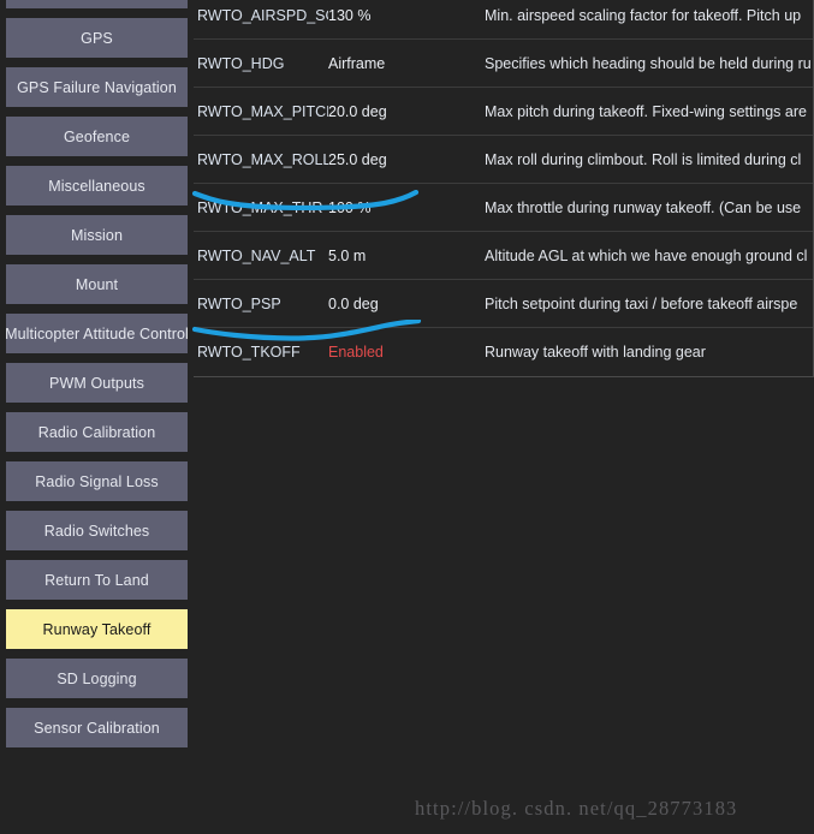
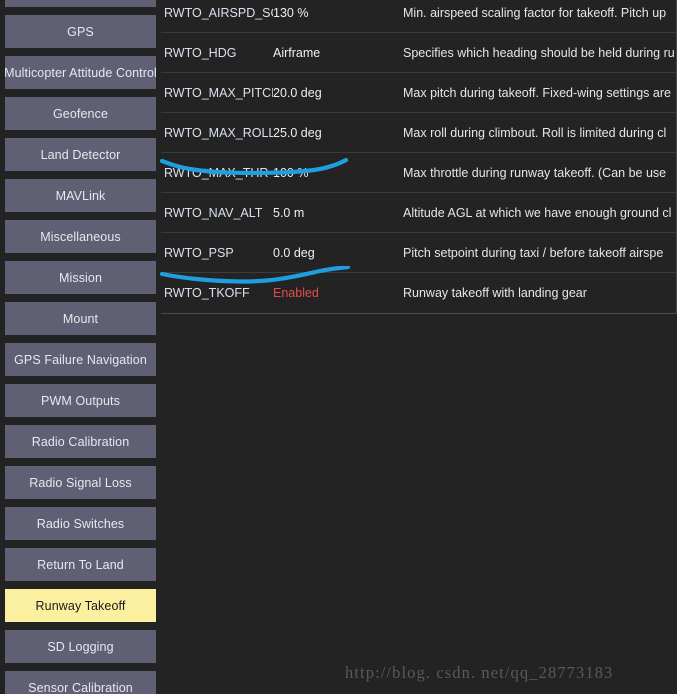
  GPS
- GPS Failure Navigation
+ Multicopter Attitude Control
  Geofence
+ Land Detector
+ MAVLink
  Miscellaneous
  Mission
  Mount
- Multicopter Attitude Control
+ GPS Failure Navigation
  PWM Outputs
  Radio Calibration
  Radio Signal Loss
  Radio Switches
  Return To Land
  Runway Takeoff
  SD Logging
  Sensor Calibration
  RWTO_AIRSPD_S
  130 %
  Min. airspeed scaling factor for takeoff. Pitch up
  RWTO_HDG
  Airframe
  Specifies which heading should be held during ru
  RWTO_MAX_PITC
  20.0 deg
  Max pitch during takeoff. Fixed-wing settings are
  RWTO_MAX_ROLL
  25.0 deg
  Max roll during climbout. Roll is limited during cl
  Max throttle during runway takeoff. (Can be use
  RWTO_NAV_ALT
  5.0 m
  Altitude AGL at which we have enough ground cl
  RWTO_PSP
  0.0 deg
  Pitch setpoint during taxi / before takeoff airspe
  RWTO_TKOFF
  Enabled
  Runway takeoff with landing gear
  http://blog. csdn. net/qq_28773183
